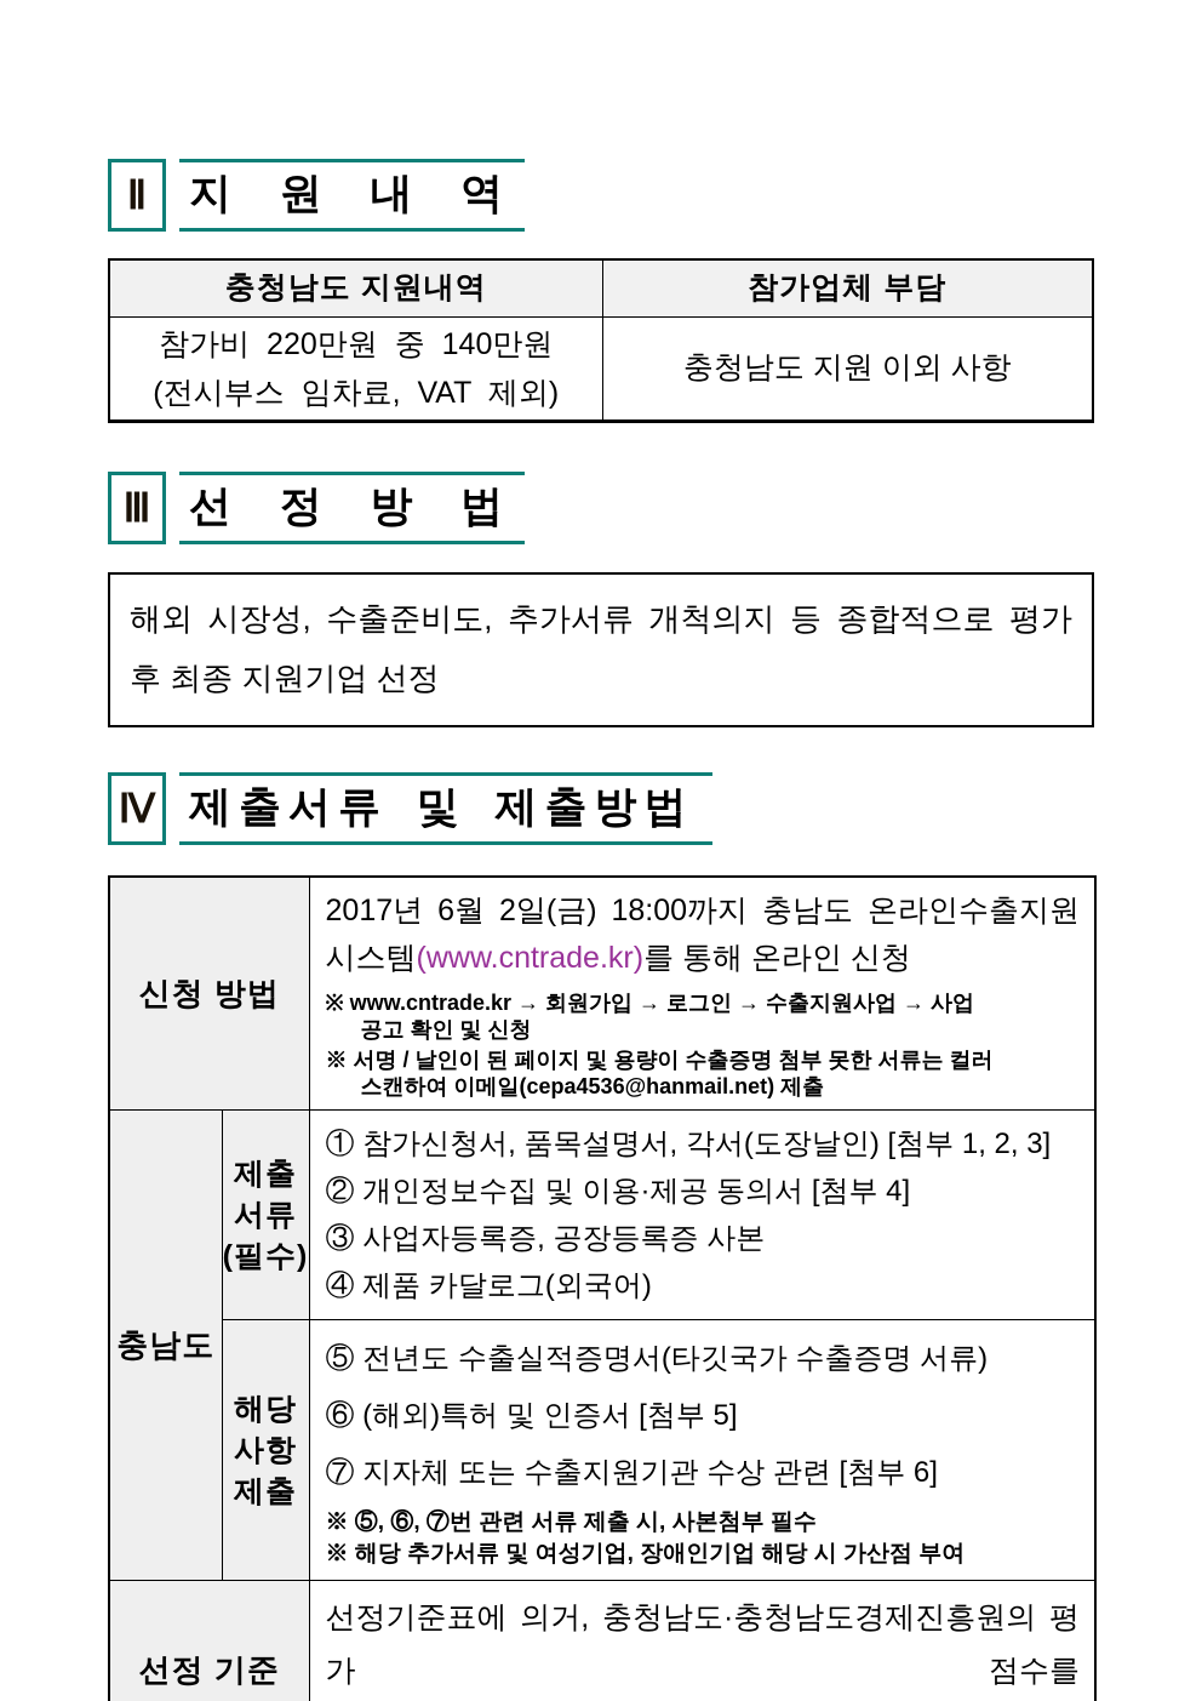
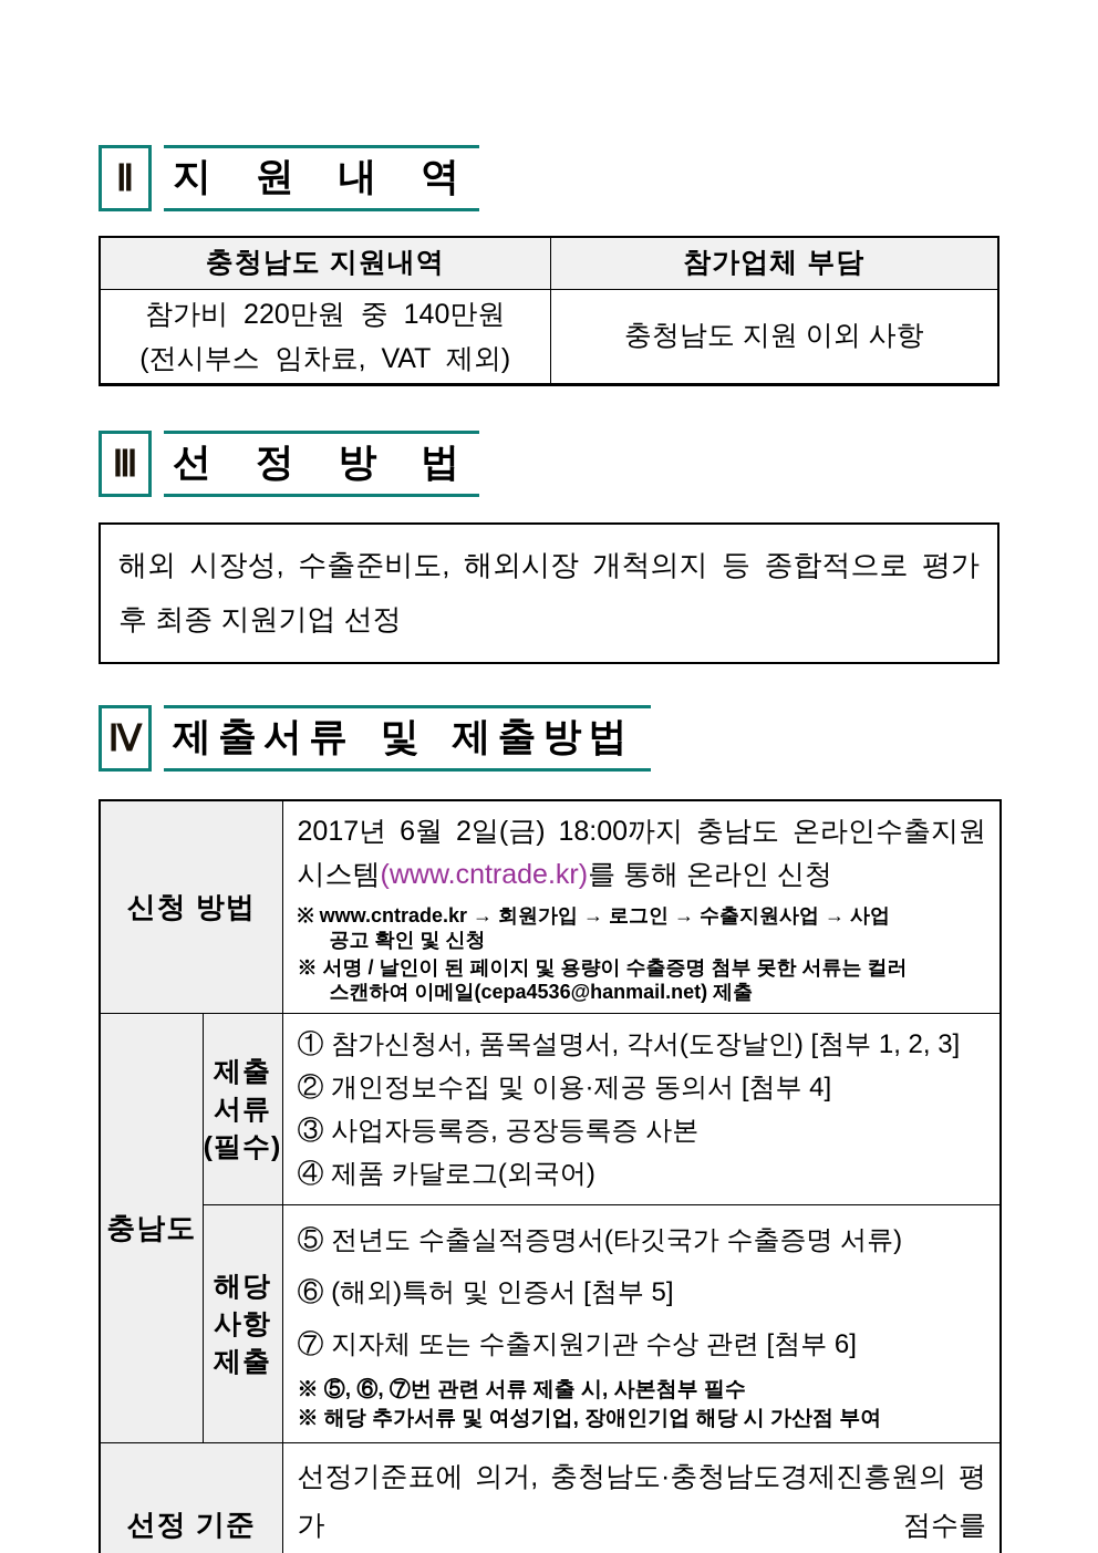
  Ⅱ
  지 원 내 역
  충청남도 지원내역	참가업체 부담
  참가비 220만원 중 140만원 (전시부스 임차료, VAT 제외)	충청남도 지원 이외 사항
  Ⅲ
  선 정 방 법
- 해외 시장성, 수출준비도, 추가서류 개척의지 등 종합적으로 평가
+ 해외 시장성, 수출준비도, 해외시장 개척의지 등 종합적으로 평가
  후 최종 지원기업 선정
  Ⅳ
  제출서류 및 제출방법
  신청 방법	2017년 6월 2일(금) 18:00까지 충남도 온라인수출지원 시스템(www.cntrade.kr)를 통해 온라인 신청 ※ www.cntrade.kr → 회원가입 → 로그인 → 수출지원사업 → 사업공고 확인 및 신청 ※ 서명 / 날인이 된 페이지 및 용량이 수출증명 첨부 못한 서류는 컬러스캔하여 이메일(cepa4536@hanmail.net) 제출
  충남도	제출 서류 (필수)	① 참가신청서, 품목설명서, 각서(도장날인) [첨부 1, 2, 3] ② 개인정보수집 및 이용·제공 동의서 [첨부 4] ③ 사업자등록증, 공장등록증 사본 ④ 제품 카달로그(외국어)
  해당 사항 제출	⑤ 전년도 수출실적증명서(타깃국가 수출증명 서류) ⑥ (해외)특허 및 인증서 [첨부 5] ⑦ 지자체 또는 수출지원기관 수상 관련 [첨부 6] ※ ⑤, ⑥, ⑦번 관련 서류 제출 시, 사본첨부 필수 ※ 해당 추가서류 및 여성기업, 장애인기업 해당 시 가산점 부여
  선정 기준	선정기준표에 의거, 충청남도·충청남도경제진흥원의 평가 점수를
